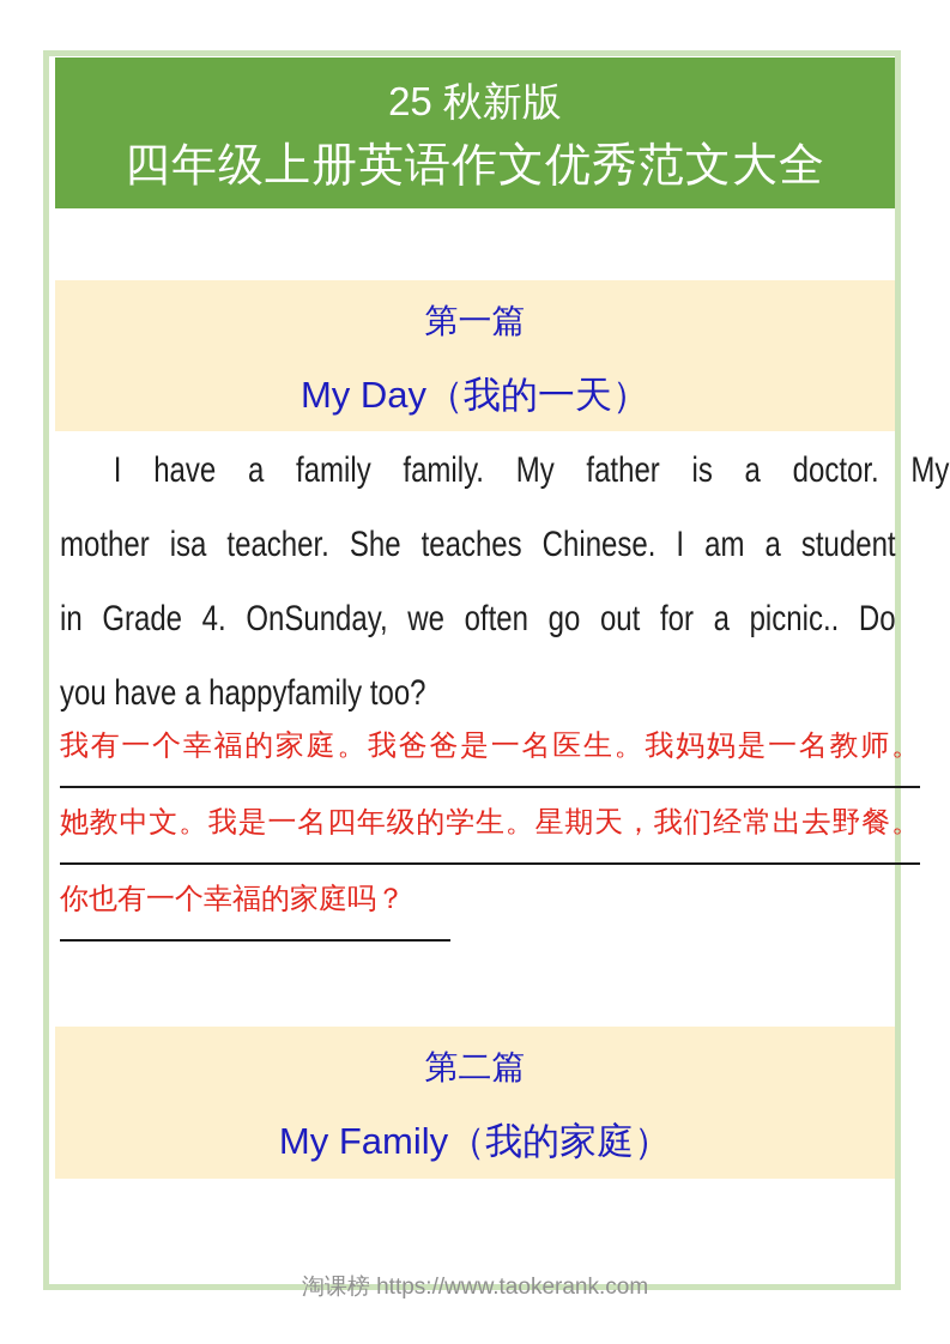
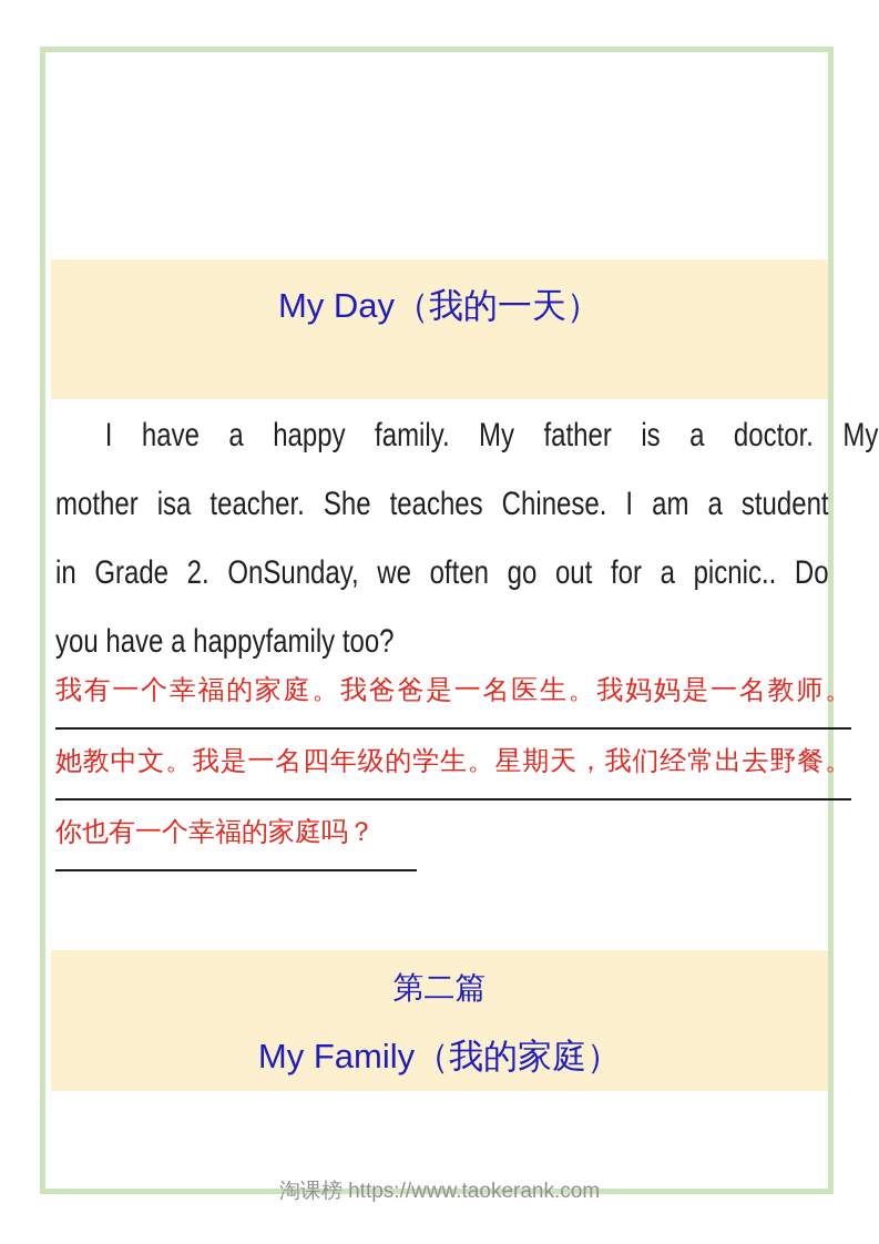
- 25 秋新版
- 四年级上册英语作文优秀范文大全
- 第一篇
  My Day（我的一天）
- I have a family family. My father is a doctor. My
+ I have a happy family. My father is a doctor. My
  mother isa teacher. She teaches Chinese. I am a student
- in Grade 4. OnSunday, we often go out for a picnic.. Do
+ in Grade 2. OnSunday, we often go out for a picnic.. Do
  you have a happyfamily too?
  我有一个幸福的家庭。我爸爸是一名医生。我妈妈是一名教师。
  她教中文。我是一名四年级的学生。星期天，我们经常出去野餐。
  你也有一个幸福的家庭吗？
  第二篇
  My Family（我的家庭）
  淘课榜 https://www.taokerank.com
